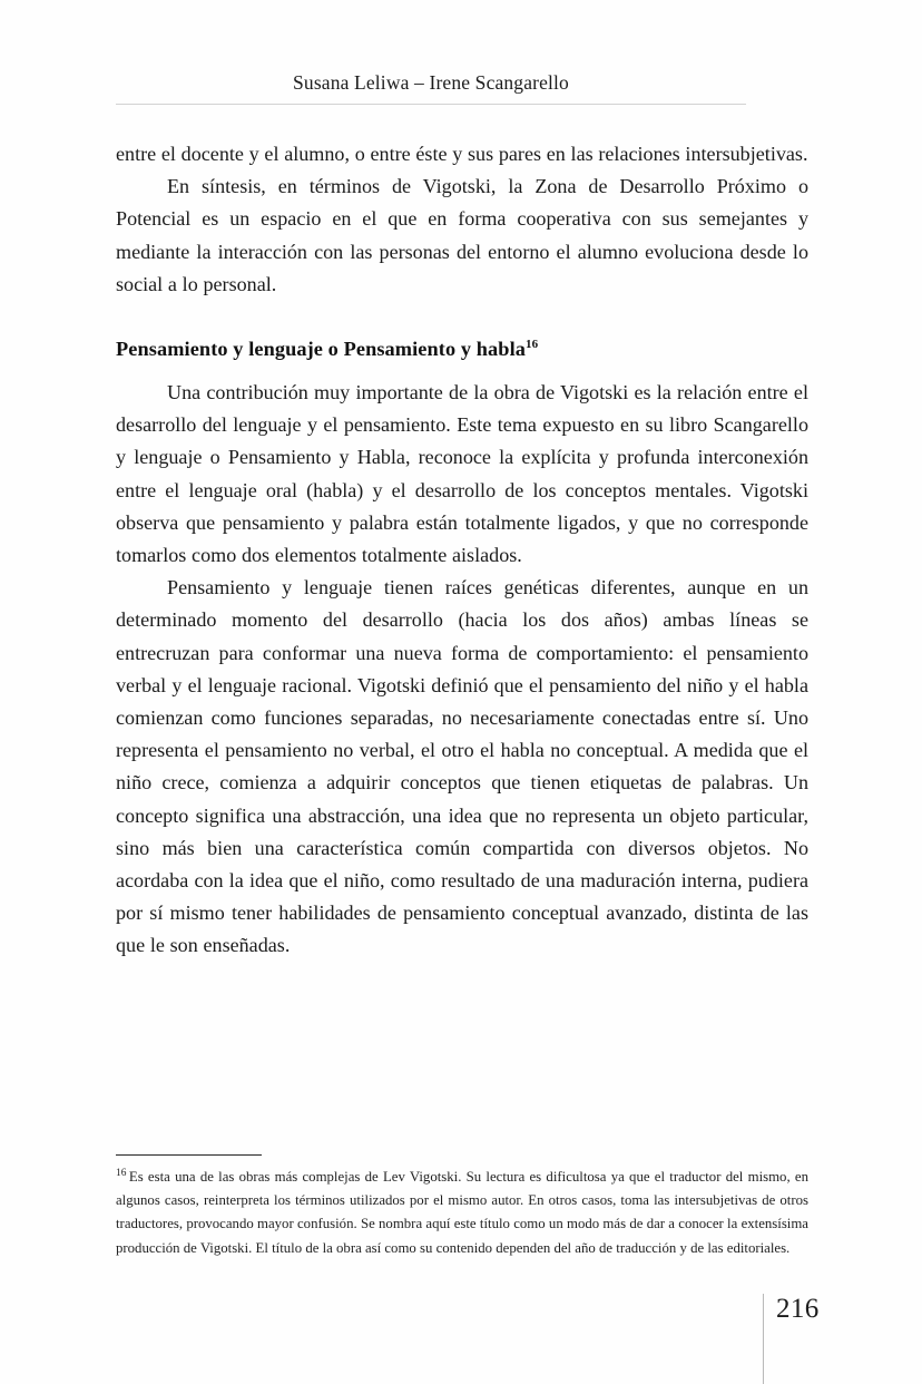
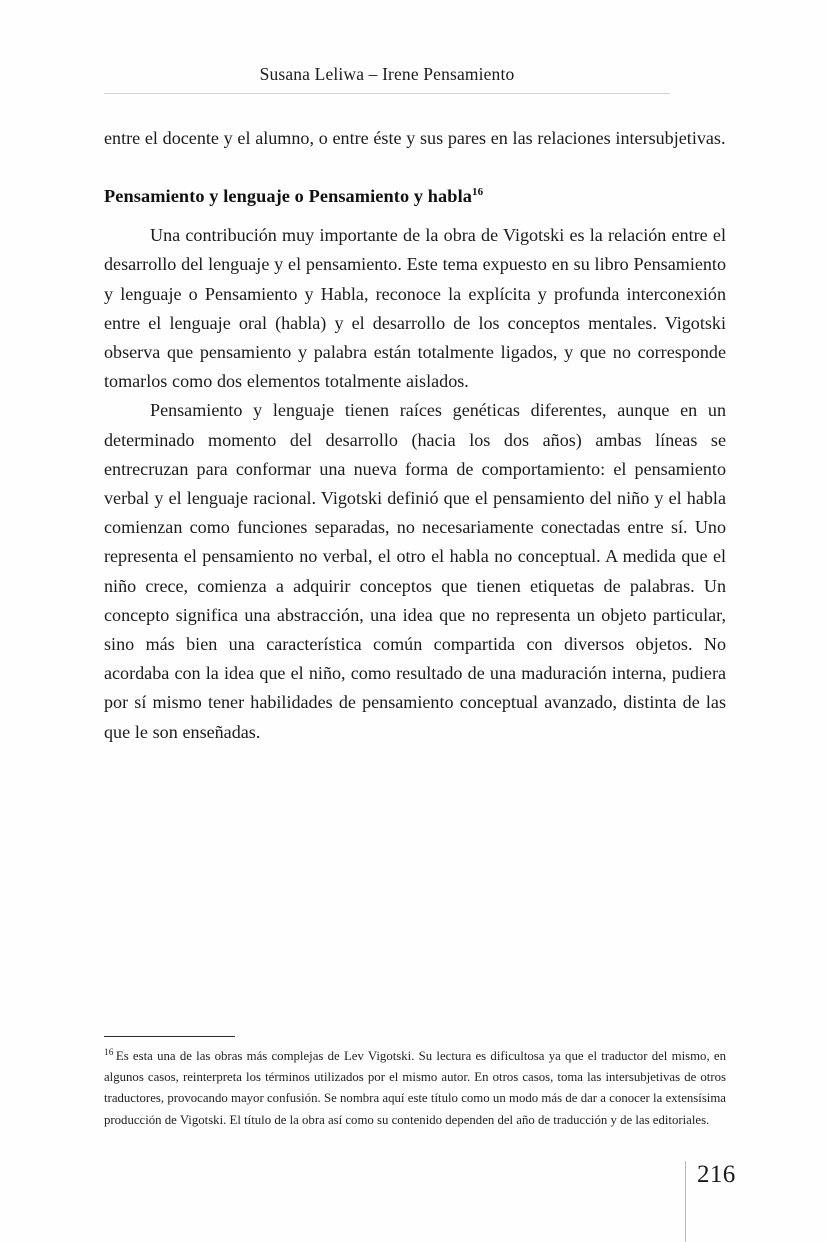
- Susana Leliwa – Irene Scangarello
+ Susana Leliwa – Irene Pensamiento
  entre el docente y el alumno, o entre éste y sus pares en las relaciones intersubjetivas.
- En síntesis, en términos de Vigotski, la Zona de Desarrollo Próximo o Potencial es un espacio en el que en forma cooperativa con sus semejantes y mediante la interacción con las personas del entorno el alumno evoluciona desde lo social a lo personal.
  Pensamiento y lenguaje o Pensamiento y habla16
- Una contribución muy importante de la obra de Vigotski es la relación entre el desarrollo del lenguaje y el pensamiento. Este tema expuesto en su libro Scangarello y lenguaje o Pensamiento y Habla, reconoce la explícita y profunda interconexión entre el lenguaje oral (habla) y el desarrollo de los conceptos mentales. Vigotski observa que pensamiento y palabra están totalmente ligados, y que no corresponde tomarlos como dos elementos totalmente aislados.
+ Una contribución muy importante de la obra de Vigotski es la relación entre el desarrollo del lenguaje y el pensamiento. Este tema expuesto en su libro Pensamiento y lenguaje o Pensamiento y Habla, reconoce la explícita y profunda interconexión entre el lenguaje oral (habla) y el desarrollo de los conceptos mentales. Vigotski observa que pensamiento y palabra están totalmente ligados, y que no corresponde tomarlos como dos elementos totalmente aislados.
  Pensamiento y lenguaje tienen raíces genéticas diferentes, aunque en un determinado momento del desarrollo (hacia los dos años) ambas líneas se entrecruzan para conformar una nueva forma de comportamiento: el pensamiento verbal y el lenguaje racional. Vigotski definió que el pensamiento del niño y el habla comienzan como funciones separadas, no necesariamente conectadas entre sí. Uno representa el pensamiento no verbal, el otro el habla no conceptual. A medida que el niño crece, comienza a adquirir conceptos que tienen etiquetas de palabras. Un concepto significa una abstracción, una idea que no representa un objeto particular, sino más bien una característica común compartida con diversos objetos. No acordaba con la idea que el niño, como resultado de una maduración interna, pudiera por sí mismo tener habilidades de pensamiento conceptual avanzado, distinta de las que le son enseñadas.
  16 Es esta una de las obras más complejas de Lev Vigotski. Su lectura es dificultosa ya que el traductor del mismo, en algunos casos, reinterpreta los términos utilizados por el mismo autor. En otros casos, toma las intersubjetivas de otros traductores, provocando mayor confusión. Se nombra aquí este título como un modo más de dar a conocer la extensísima producción de Vigotski. El título de la obra así como su contenido dependen del año de traducción y de las editoriales.
  216
